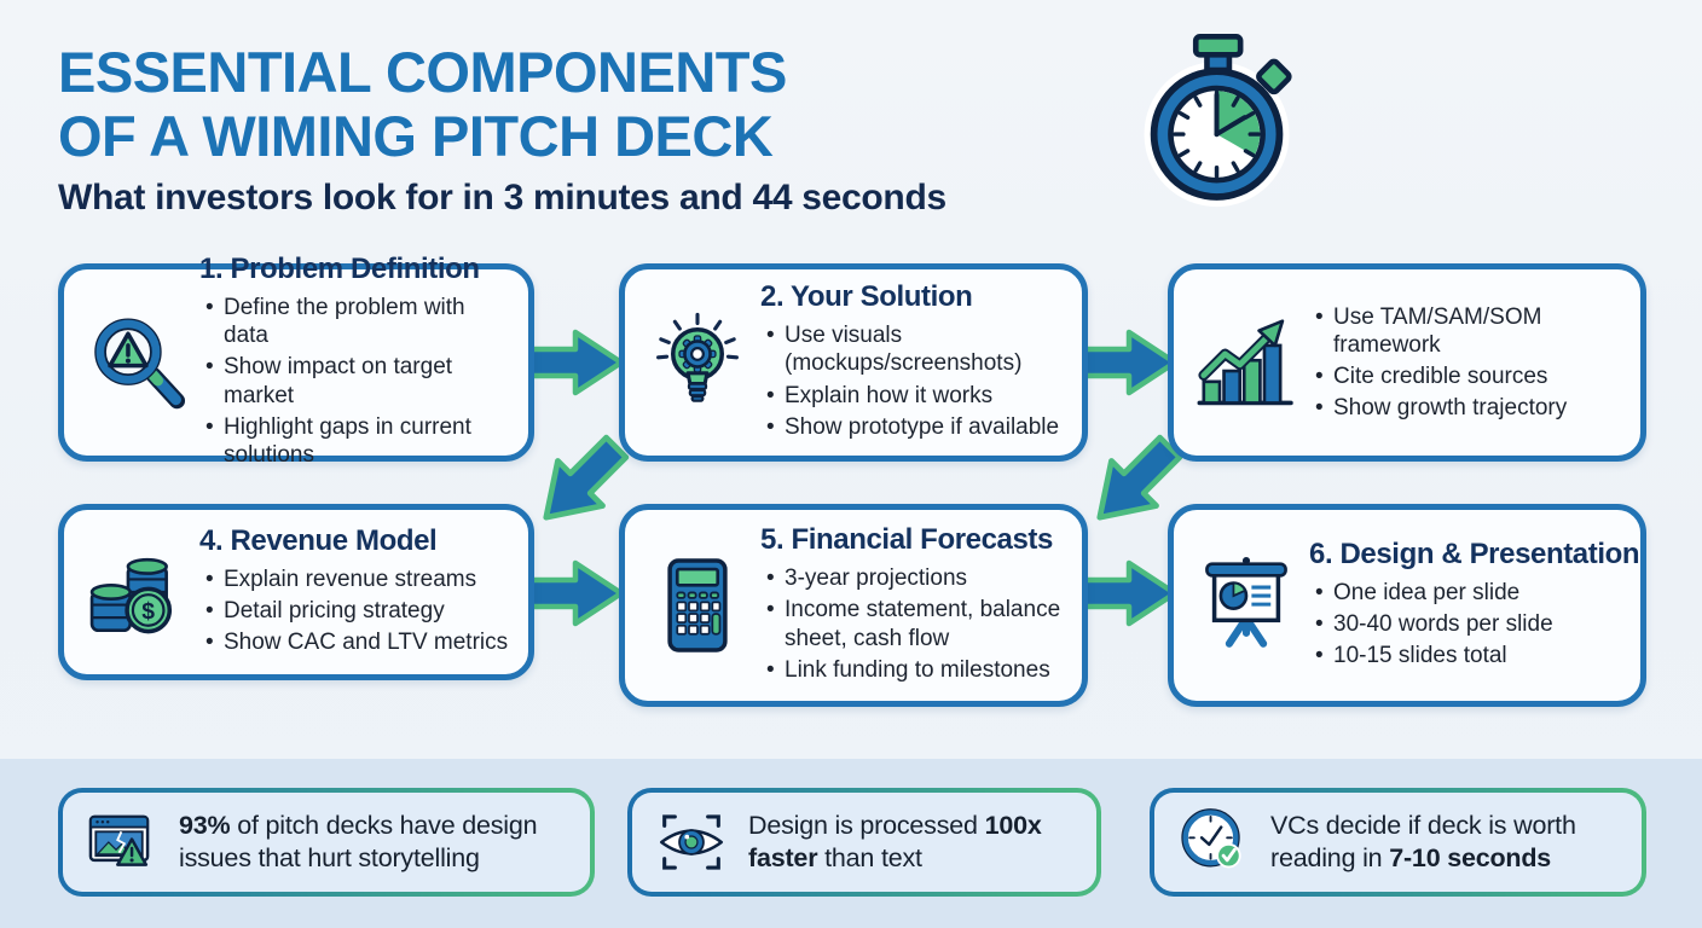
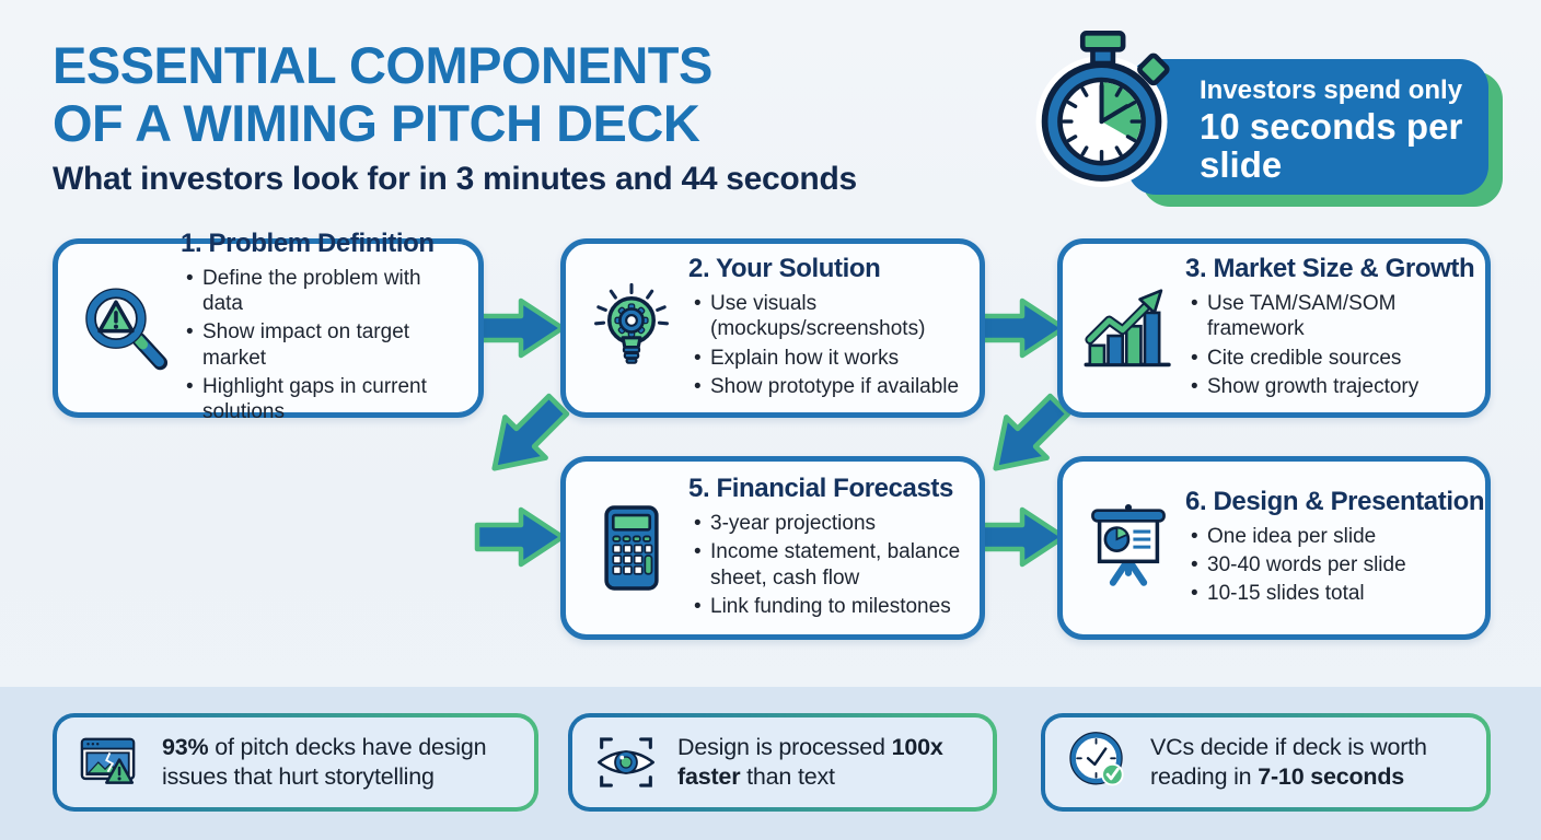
  ESSENTIAL COMPONENTS
  OF A WIMING PITCH DECK
  What investors look for in 3 minutes and 44 seconds
+ Investors spend only
+ 10 seconds per slide
  1. Problem Definition
  Define the problem with data
  Show impact on target market
  Highlight gaps in current solutions
  2. Your Solution
  Use visuals (mockups/screenshots)
  Explain how it works
  Show prototype if available
+ 3. Market Size & Growth
  Use TAM/SAM/SOM framework
  Cite credible sources
  Show growth trajectory
- $
- 4. Revenue Model
- Explain revenue streams
- Detail pricing strategy
- Show CAC and LTV metrics
  5. Financial Forecasts
  3-year projections
  Income statement, balance sheet, cash flow
  Link funding to milestones
  6. Design & Presentation
  One idea per slide
  30-40 words per slide
  10-15 slides total
  93% of pitch decks have design issues that hurt storytelling
  Design is processed 100x faster than text
  VCs decide if deck is worth reading in 7-10 seconds
